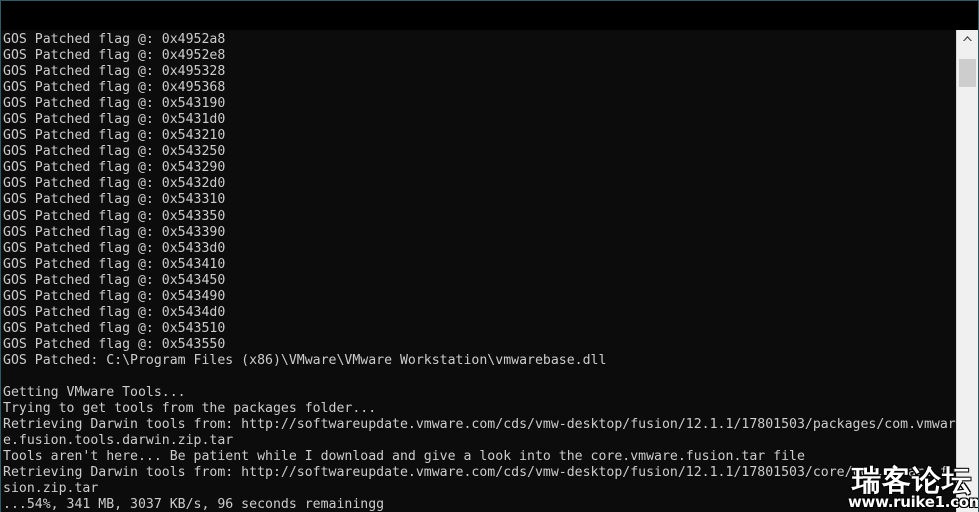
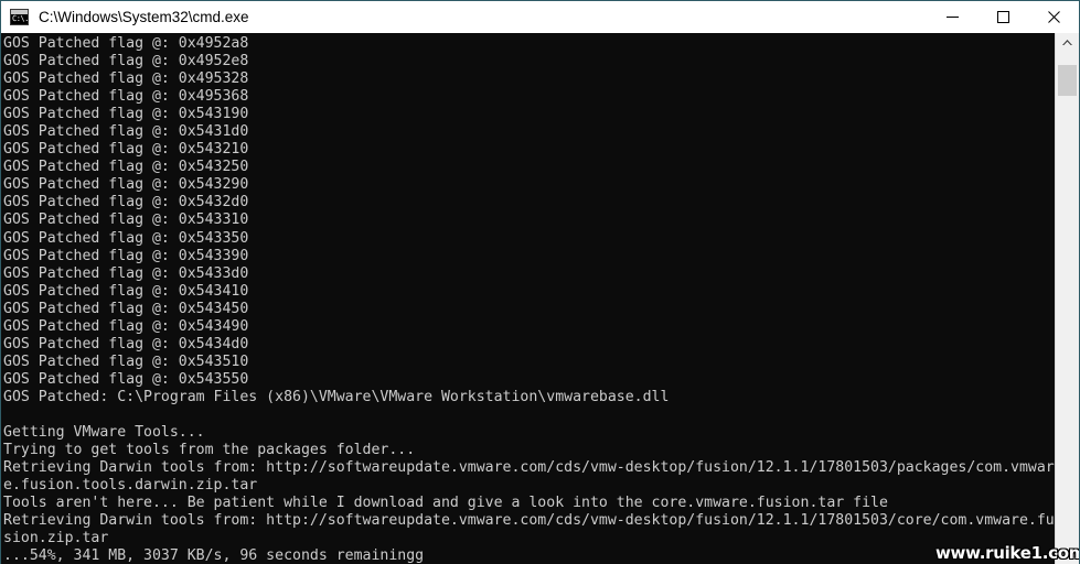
+ C:\.
+ C:\Windows\System32\cmd.exe
  GOS Patched flag @: 0x4952a8
  GOS Patched flag @: 0x4952e8
  GOS Patched flag @: 0x495328
  GOS Patched flag @: 0x495368
  GOS Patched flag @: 0x543190
  GOS Patched flag @: 0x5431d0
  GOS Patched flag @: 0x543210
  GOS Patched flag @: 0x543250
  GOS Patched flag @: 0x543290
  GOS Patched flag @: 0x5432d0
  GOS Patched flag @: 0x543310
  GOS Patched flag @: 0x543350
  GOS Patched flag @: 0x543390
  GOS Patched flag @: 0x5433d0
  GOS Patched flag @: 0x543410
  GOS Patched flag @: 0x543450
  GOS Patched flag @: 0x543490
  GOS Patched flag @: 0x5434d0
  GOS Patched flag @: 0x543510
  GOS Patched flag @: 0x543550
  GOS Patched: C:\Program Files (x86)\VMware\VMware Workstation\vmwarebase.dll
  Getting VMware Tools...
  Trying to get tools from the packages folder...
  Retrieving Darwin tools from: http://softwareupdate.vmware.com/cds/vmw-desktop/fusion/12.1.1/17801503/packages/com.vmwar
  e.fusion.tools.darwin.zip.tar
  Tools aren't here... Be patient while I download and give a look into the core.vmware.fusion.tar file
  Retrieving Darwin tools from: http://softwareupdate.vmware.com/cds/vmw-desktop/fusion/12.1.1/17801503/core/com.vmware.fu
  sion.zip.tar
  ...54%, 341 MB, 3037 KB/s, 96 seconds remainingg
- 瑞客论坛
  www.ruike1.com
